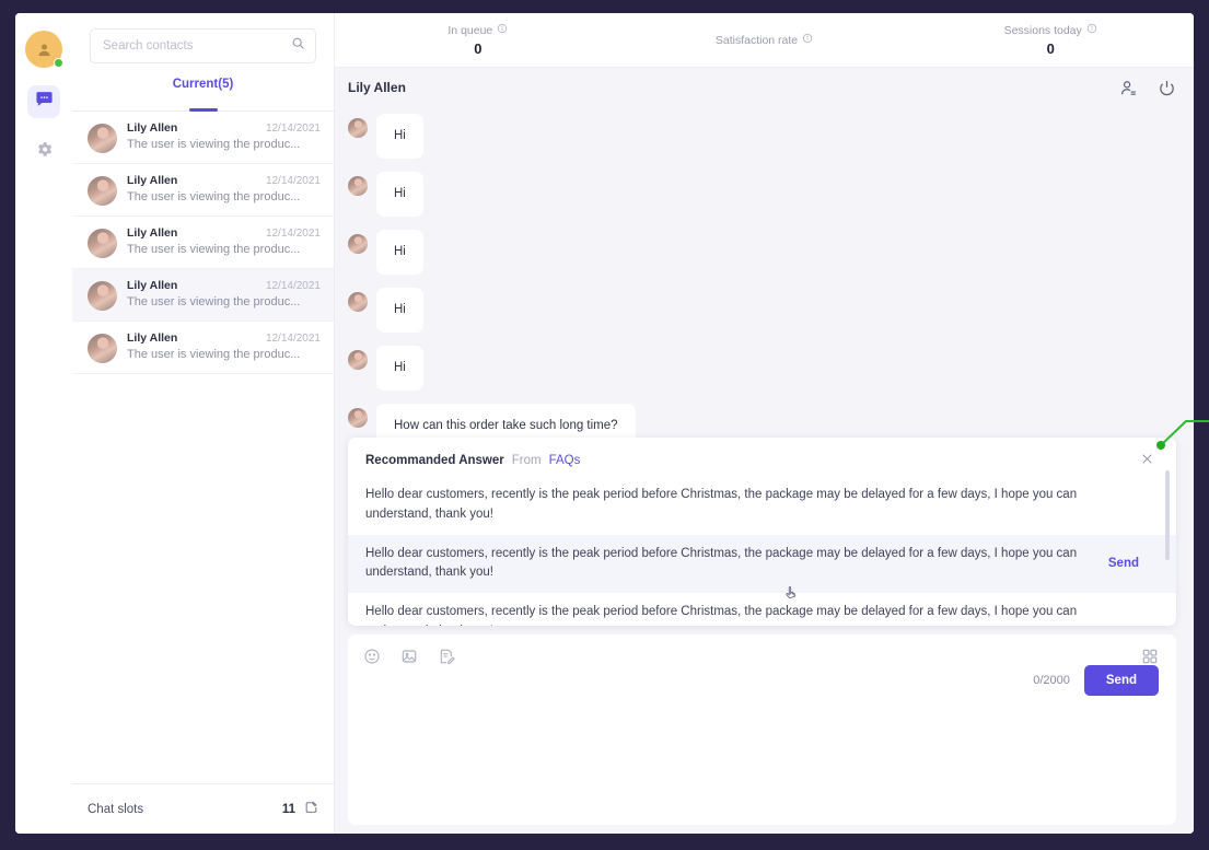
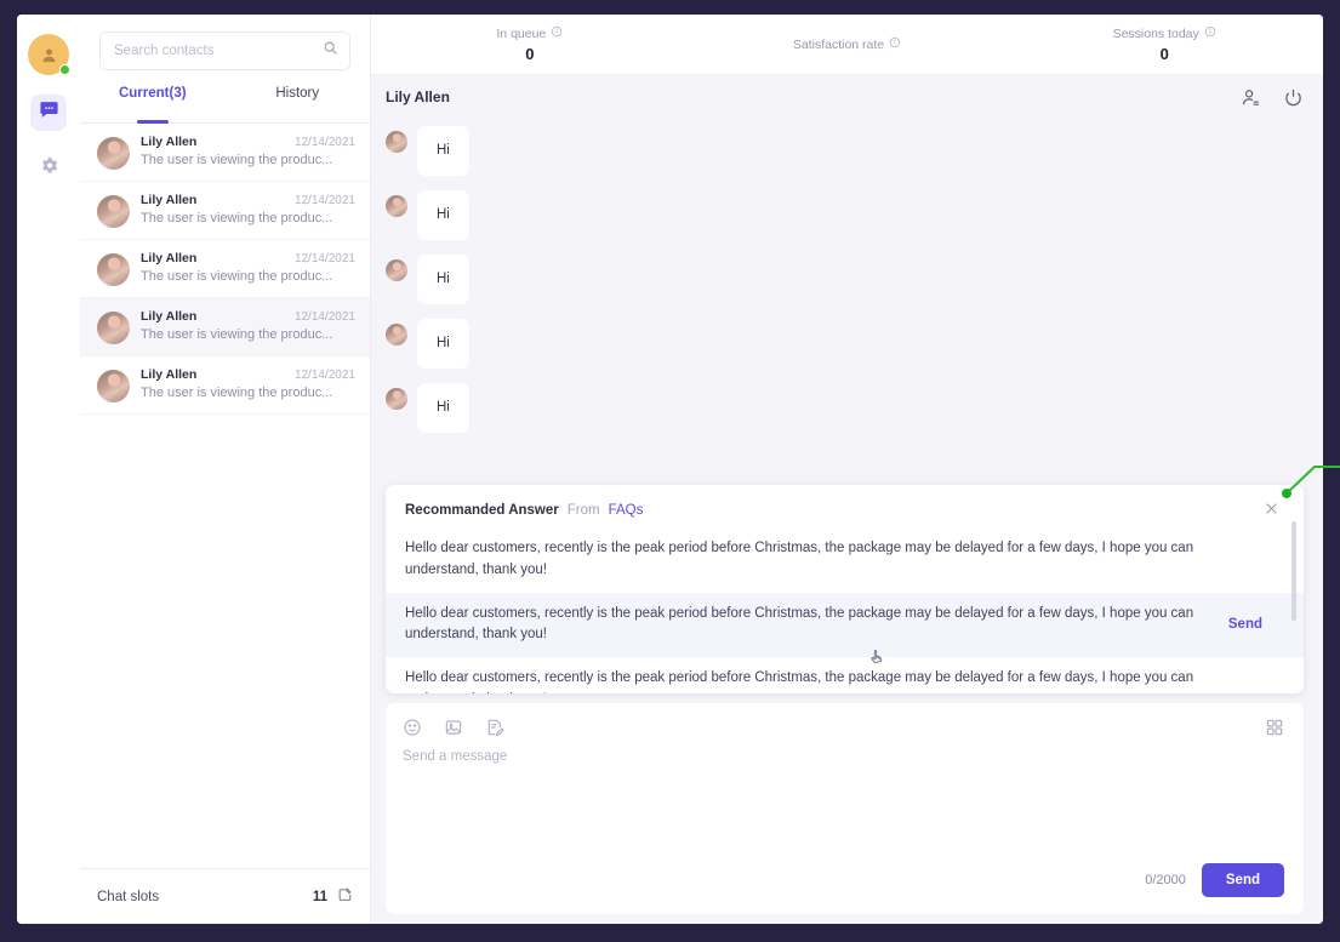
  Search contacts
- Current(5)
+ Current(3)
+ History
  Lily Allen
  12/14/2021
  The user is viewing the produc...
  Lily Allen
  12/14/2021
  The user is viewing the produc...
  Lily Allen
  12/14/2021
  The user is viewing the produc...
  Lily Allen
  12/14/2021
  The user is viewing the produc...
  Lily Allen
  12/14/2021
  The user is viewing the produc...
  Chat slots
  11
  In queue
  0
  Satisfaction rate
  Sessions today
  0
  Lily Allen
  Hi
  Hi
  Hi
  Hi
  Hi
- How can this order take such long time?
  Recommanded Answer
  From
  FAQs
  Hello dear customers, recently is the peak period before Christmas, the package may be delayed for a few days, I hope you can understand, thank you!
  Hello dear customers, recently is the peak period before Christmas, the package may be delayed for a few days, I hope you can understand, thank you!
  Send
  Hello dear customers, recently is the peak period before Christmas, the package may be delayed for a few days, I hope you can
+ Send a message
  0/2000
  Send
